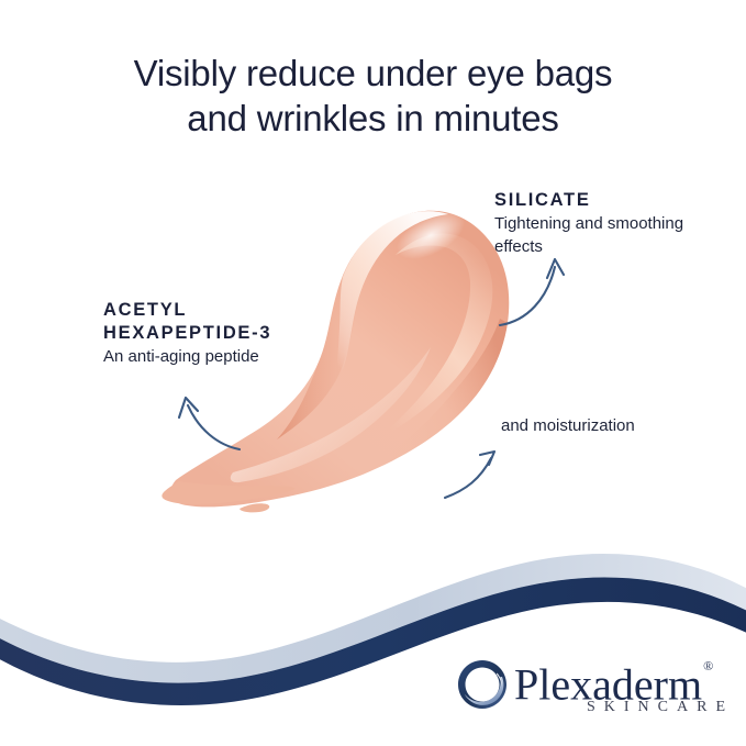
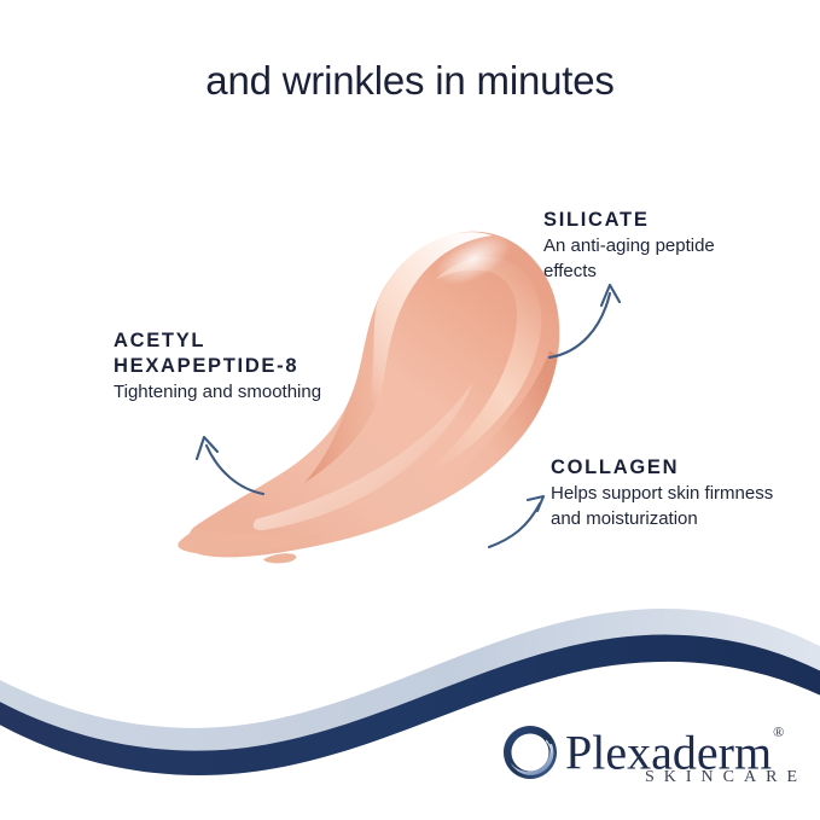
- Visibly reduce under eye bags
  and wrinkles in minutes
  SILICATE
- Tightening and smoothing
+ An anti-aging peptide
  effects
  ACETYL
- HEXAPEPTIDE-3
+ HEXAPEPTIDE-8
- An anti-aging peptide
+ Tightening and smoothing
+ COLLAGEN
+ Helps support skin firmness
  and moisturization
  Plexaderm®
  SKINCARE
